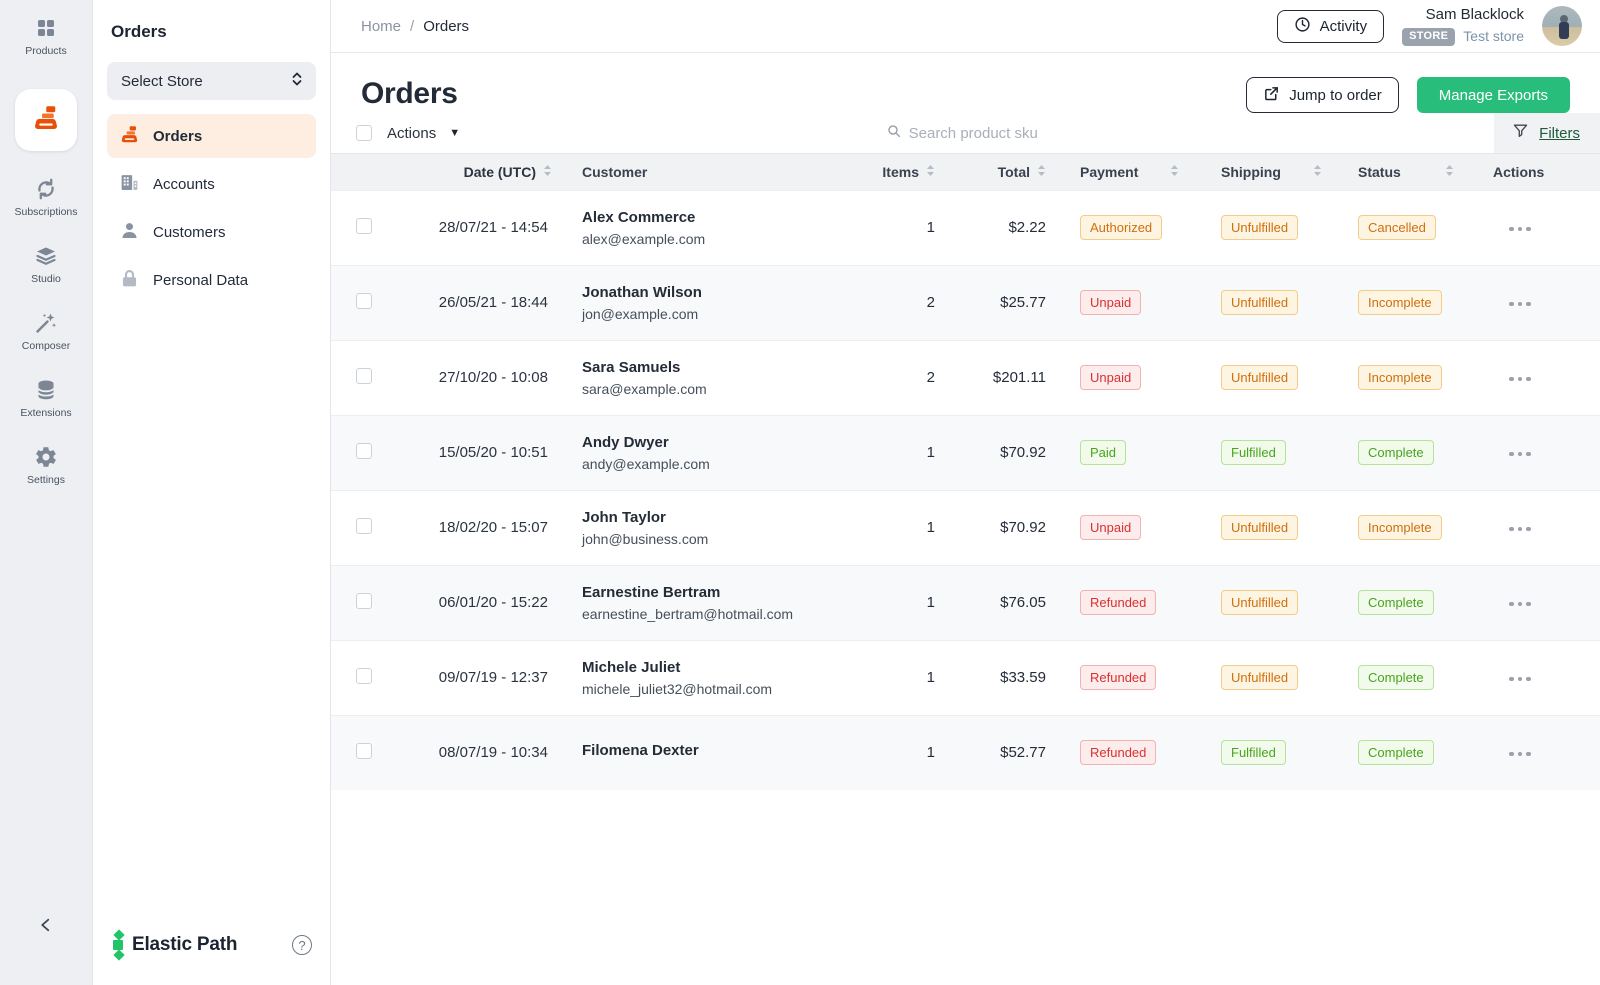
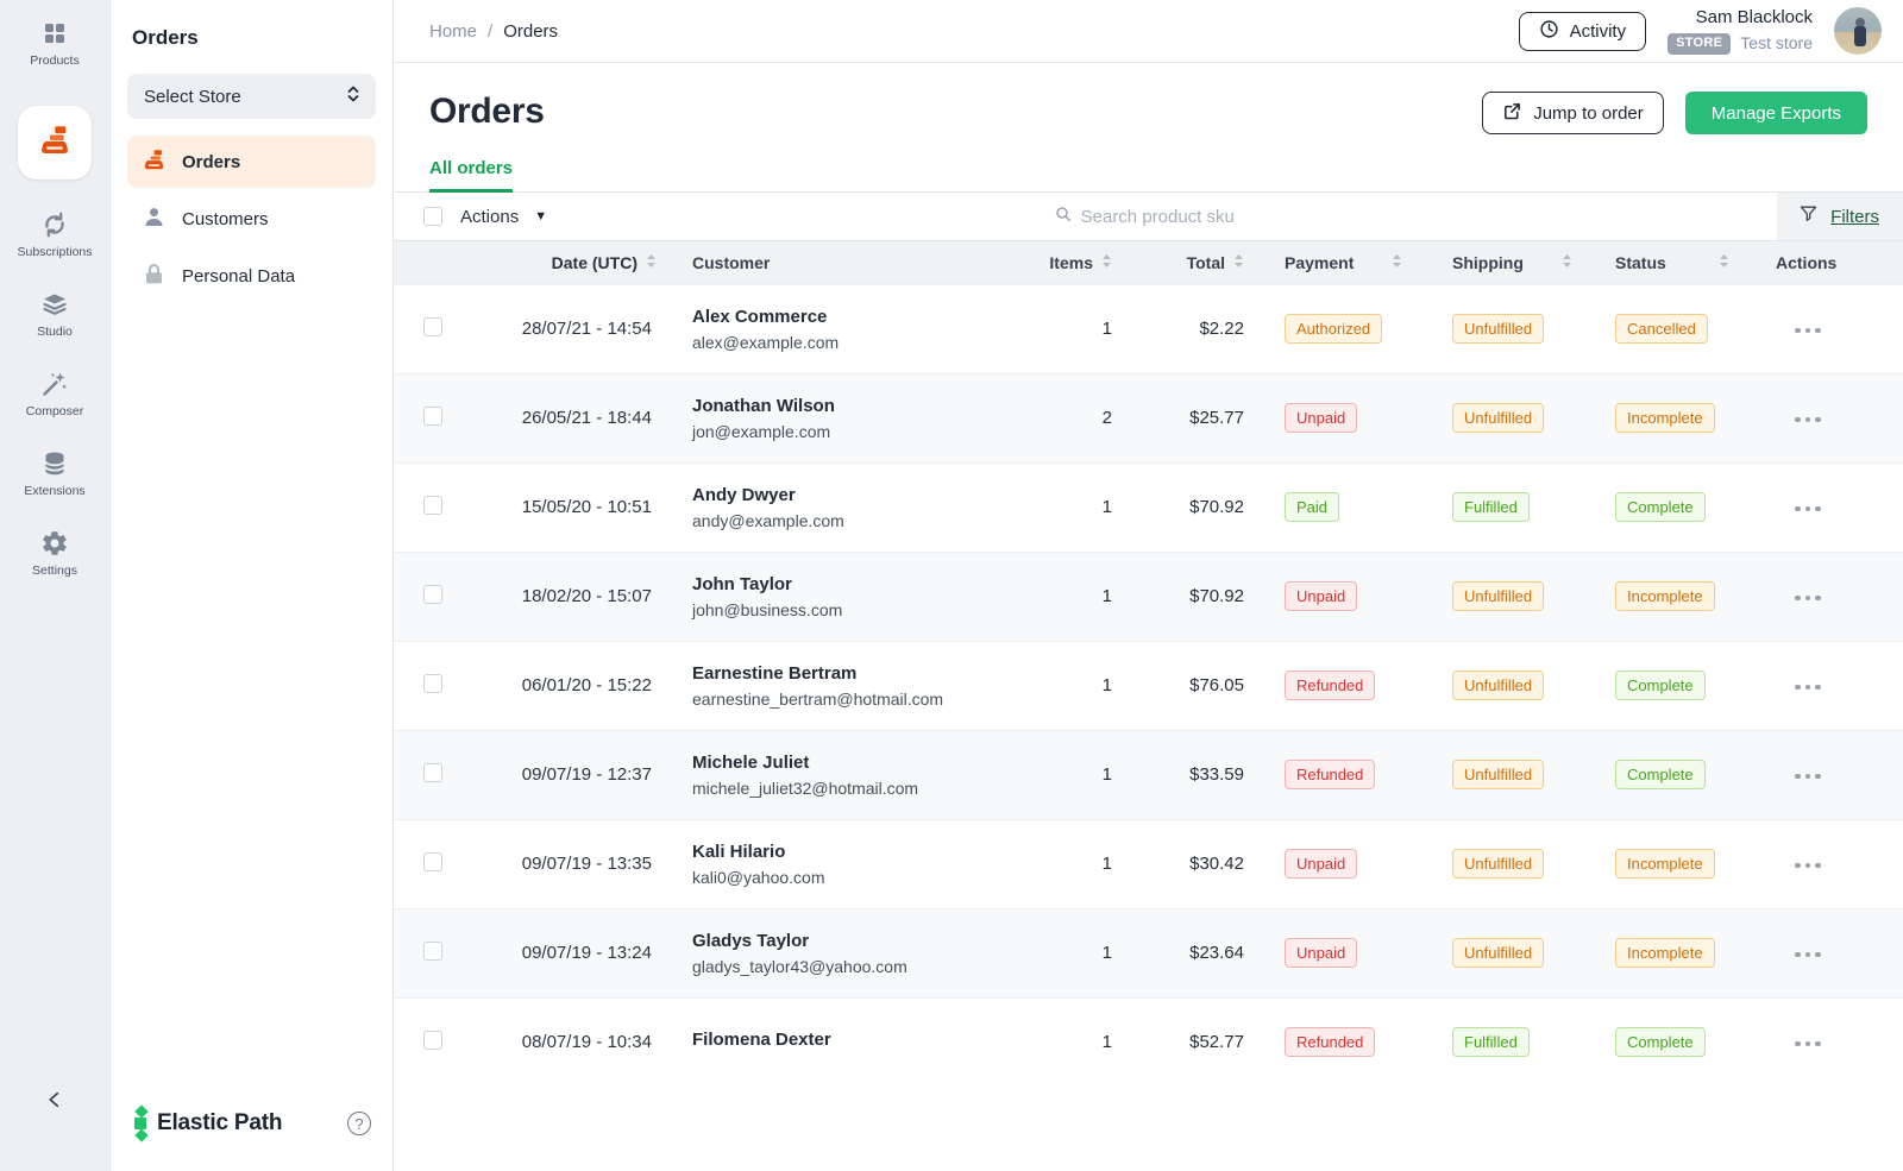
  Products
  Subscriptions
  Studio
  Composer
  Extensions
  Settings
  Orders
  Select Store
  Orders
- Accounts
  Customers
  Personal Data
  Elastic Path
  ?
  Home
  /
  Orders
  Activity
  Sam Blacklock
  STORE
  Test store
  Orders
  Jump to order
  Manage Exports
+ All orders
  Actions
  ▼
  Search product sku
  Filters
  	Date (UTC)	Customer	Items	Total	Payment	Shipping	Status	Actions
  	28/07/21 - 14:54	Alex Commerce alex@example.com	1	$2.22	Authorized	Unfulfilled	Cancelled
  	26/05/21 - 18:44	Jonathan Wilson jon@example.com	2	$25.77	Unpaid	Unfulfilled	Incomplete
- 	27/10/20 - 10:08	Sara Samuels sara@example.com	2	$201.11	Unpaid	Unfulfilled	Incomplete
  	15/05/20 - 10:51	Andy Dwyer andy@example.com	1	$70.92	Paid	Fulfilled	Complete
  	18/02/20 - 15:07	John Taylor john@business.com	1	$70.92	Unpaid	Unfulfilled	Incomplete
  	06/01/20 - 15:22	Earnestine Bertram earnestine_bertram@hotmail.com	1	$76.05	Refunded	Unfulfilled	Complete
  	09/07/19 - 12:37	Michele Juliet michele_juliet32@hotmail.com	1	$33.59	Refunded	Unfulfilled	Complete
+ 	09/07/19 - 13:35	Kali Hilario kali0@yahoo.com	1	$30.42	Unpaid	Unfulfilled	Incomplete
+ 	09/07/19 - 13:24	Gladys Taylor gladys_taylor43@yahoo.com	1	$23.64	Unpaid	Unfulfilled	Incomplete
  	08/07/19 - 10:34	Filomena Dexter	1	$52.77	Refunded	Fulfilled	Complete
